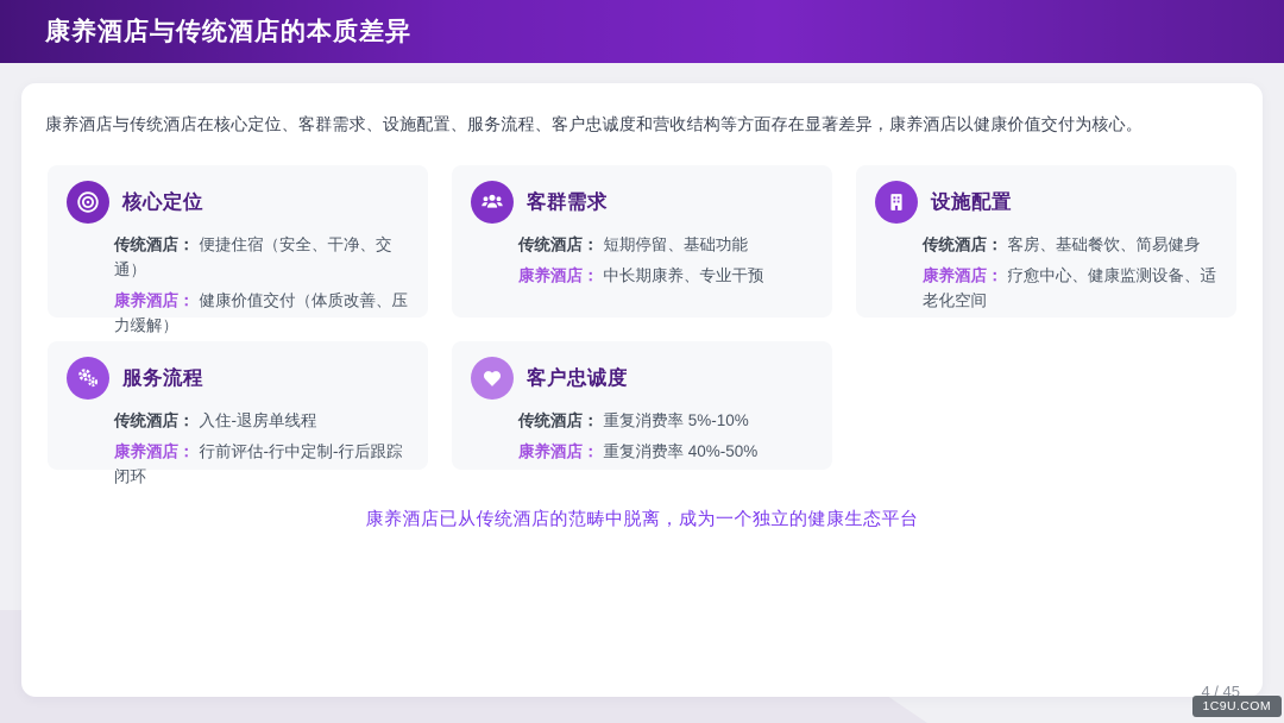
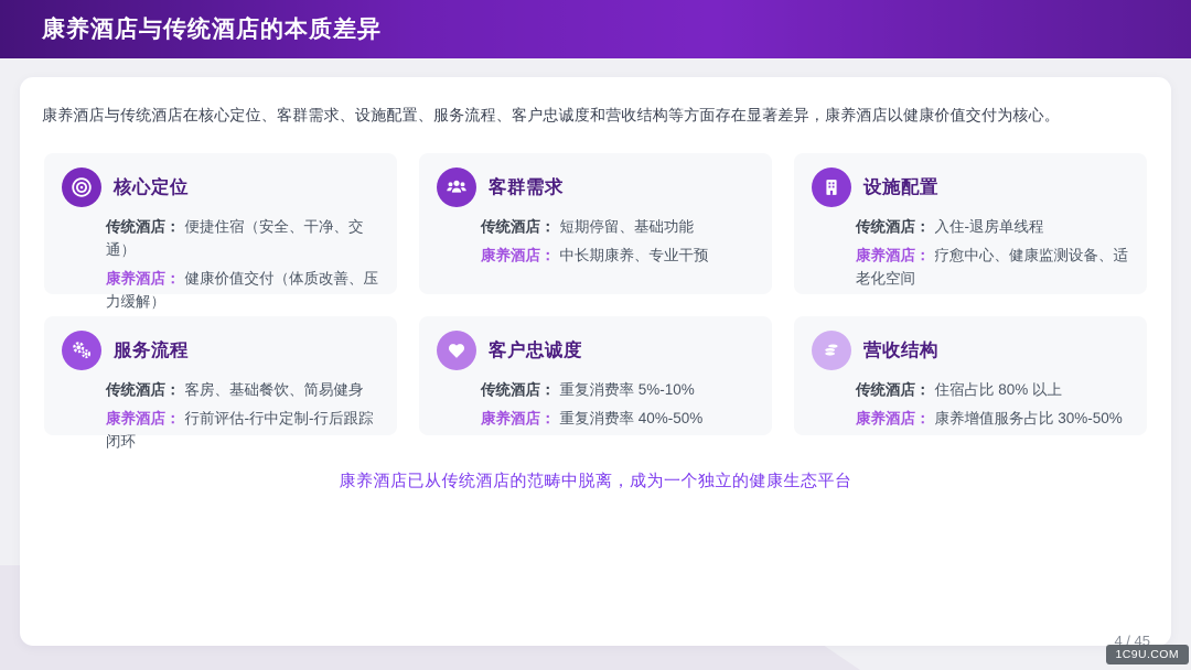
  康养酒店与传统酒店的本质差异
  康养酒店与传统酒店在核心定位、客群需求、设施配置、服务流程、客户忠诚度和营收结构等方面存在显著差异，康养酒店以健康价值交付为核心。
  核心定位
  传统酒店： 便捷住宿（安全、干净、交通）
  康养酒店： 健康价值交付（体质改善、压力缓解）
  客群需求
  传统酒店： 短期停留、基础功能
  康养酒店： 中长期康养、专业干预
  设施配置
- 传统酒店： 客房、基础餐饮、简易健身
+ 传统酒店： 入住-退房单线程
  康养酒店： 疗愈中心、健康监测设备、适老化空间
  服务流程
- 传统酒店： 入住-退房单线程
+ 传统酒店： 客房、基础餐饮、简易健身
  康养酒店： 行前评估-行中定制-行后跟踪闭环
  客户忠诚度
  传统酒店： 重复消费率 5%-10%
  康养酒店： 重复消费率 40%-50%
+ 营收结构
+ 传统酒店： 住宿占比 80% 以上
+ 康养酒店： 康养增值服务占比 30%-50%
  康养酒店已从传统酒店的范畴中脱离，成为一个独立的健康生态平台
  4 / 45
  1C9U.COM
